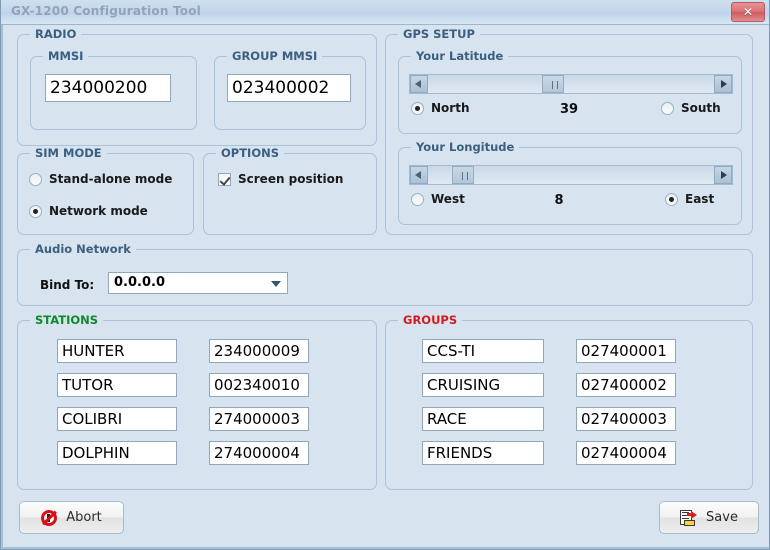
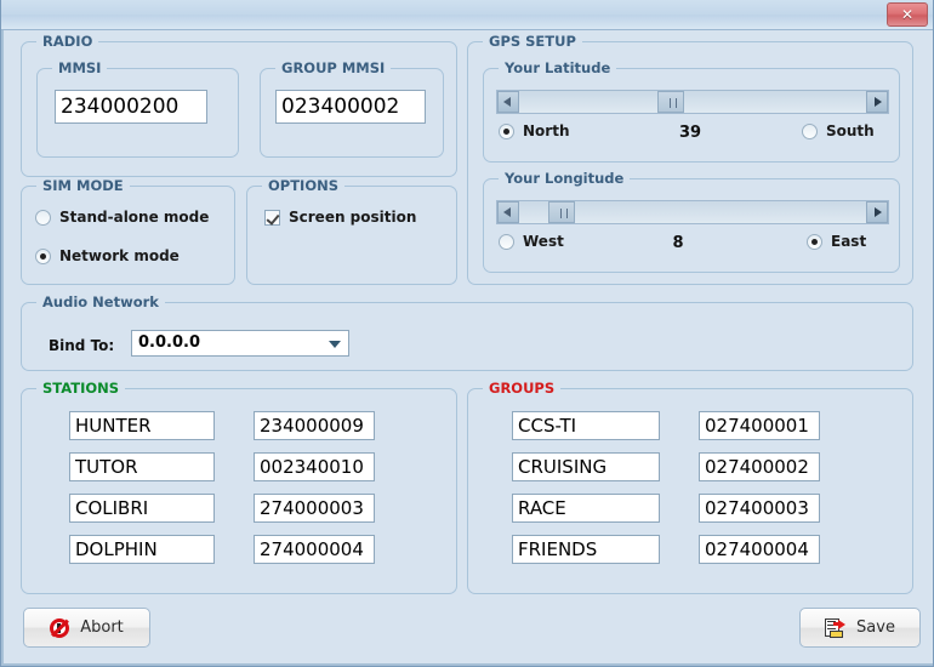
- GX-1200 Configuration Tool
  ✕
  RADIO
  MMSI
  234000200
  GROUP MMSI
  023400002
  SIM MODE
  Stand-alone mode
  Network mode
  OPTIONS
  Screen position
  GPS SETUP
  Your Latitude
  North
  39
  South
  Your Longitude
  West
  8
  East
  Audio Network
  Bind To:
  0.0.0.0
  STATIONS
  HUNTER
  TUTOR
  COLIBRI
  DOLPHIN
  234000009
  002340010
  274000003
  274000004
  GROUPS
  CCS-TI
  CRUISING
  RACE
  FRIENDS
  027400001
  027400002
  027400003
  027400004
  Abort
  Save
